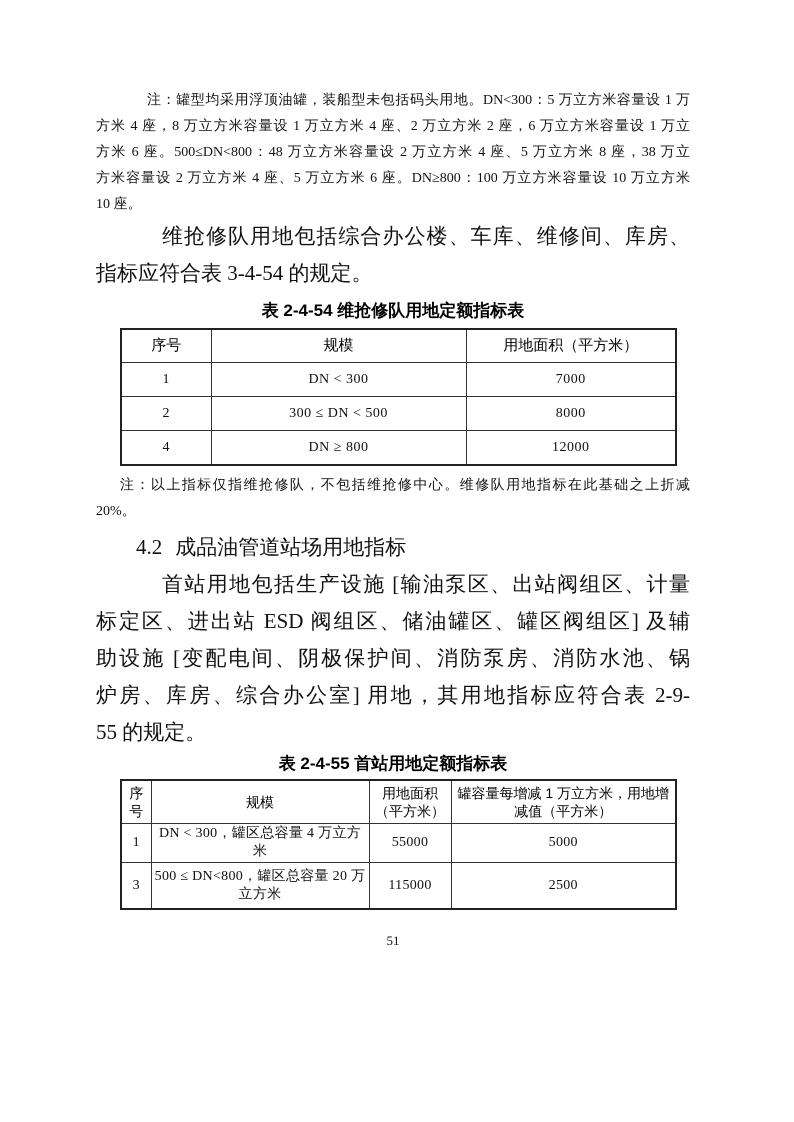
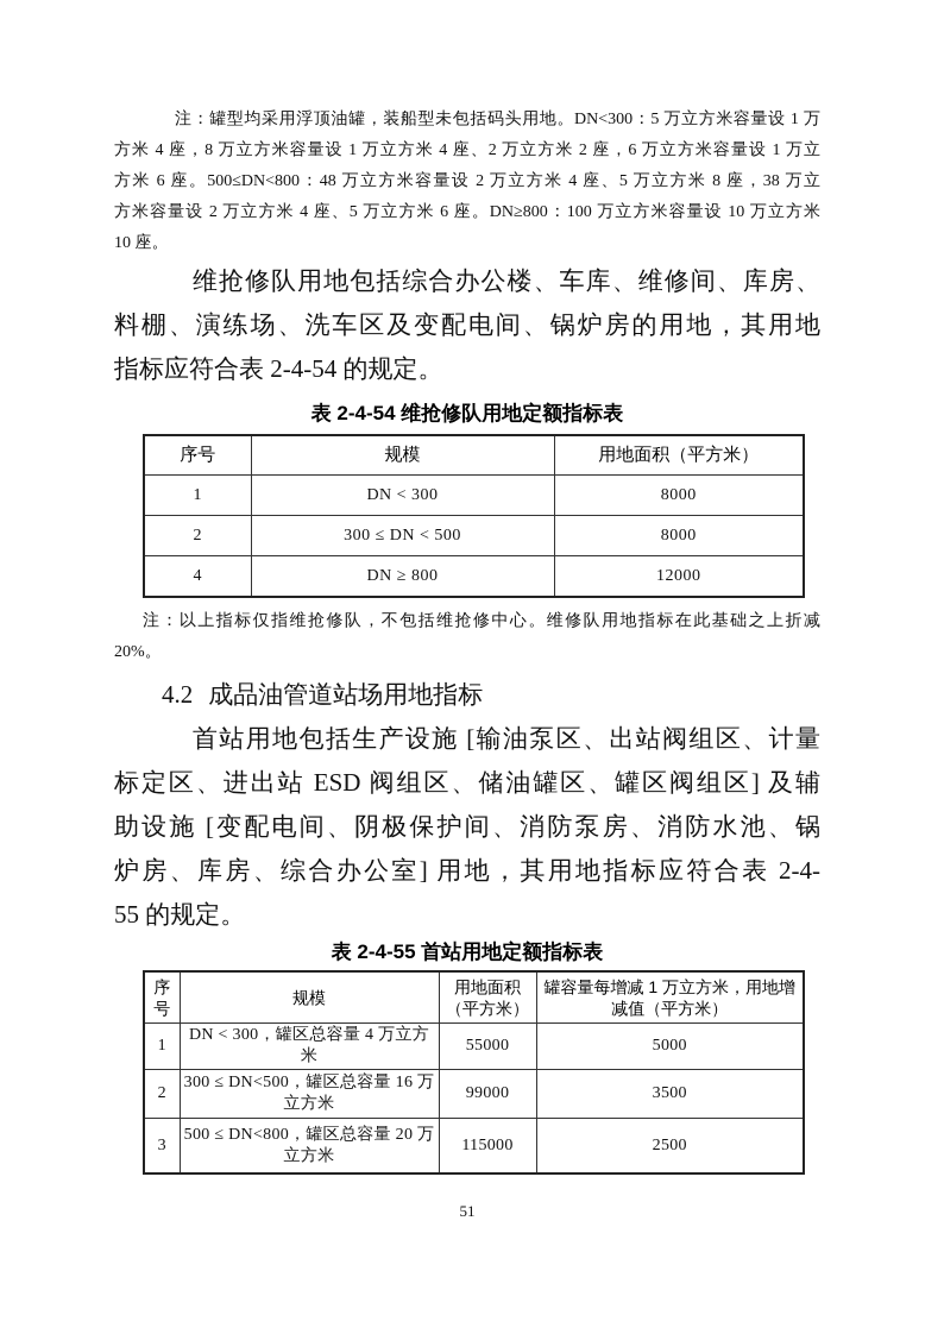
  注：罐型均采用浮顶油罐，装船型未包括码头用地。DN<300：5 万立方米容量设 1 万
  方米 4 座，8 万立方米容量设 1 万立方米 4 座、2 万立方米 2 座，6 万立方米容量设 1 万立
  方米 6 座。500≤DN<800：48 万立方米容量设 2 万立方米 4 座、5 万立方米 8 座，38 万立
  方米容量设 2 万立方米 4 座、5 万立方米 6 座。DN≥800：100 万立方米容量设 10 万立方米
  10 座。
  维抢修队用地包括综合办公楼、车库、维修间、库房、
+ 料棚、演练场、洗车区及变配电间、锅炉房的用地，其用地
- 指标应符合表 3-4-54 的规定。
+ 指标应符合表 2-4-54 的规定。
  表 2-4-54 维抢修队用地定额指标表
  序号	规模	用地面积（平方米）
- 1	DN < 300	7000
+ 1	DN < 300	8000
  2	300 ≤ DN < 500	8000
  4	DN ≥ 800	12000
  注：以上指标仅指维抢修队，不包括维抢修中心。维修队用地指标在此基础之上折减
  20%。
  4.2 成品油管道站场用地指标
  首站用地包括生产设施 [输油泵区、出站阀组区、计量
  标定区、进出站 ESD 阀组区、储油罐区、罐区阀组区] 及辅
  助设施 [变配电间、阴极保护间、消防泵房、消防水池、锅
- 炉房、库房、综合办公室] 用地，其用地指标应符合表 2-9-
+ 炉房、库房、综合办公室] 用地，其用地指标应符合表 2-4-
  55 的规定。
  表 2-4-55 首站用地定额指标表
  序号	规模	用地面积（平方米）	罐容量每增减 1 万立方米，用地增减值（平方米）
  1	DN < 300，罐区总容量 4 万立方米	55000	5000
+ 2	300 ≤ DN<500，罐区总容量 16 万立方米	99000	3500
  3	500 ≤ DN<800，罐区总容量 20 万立方米	115000	2500
  51
